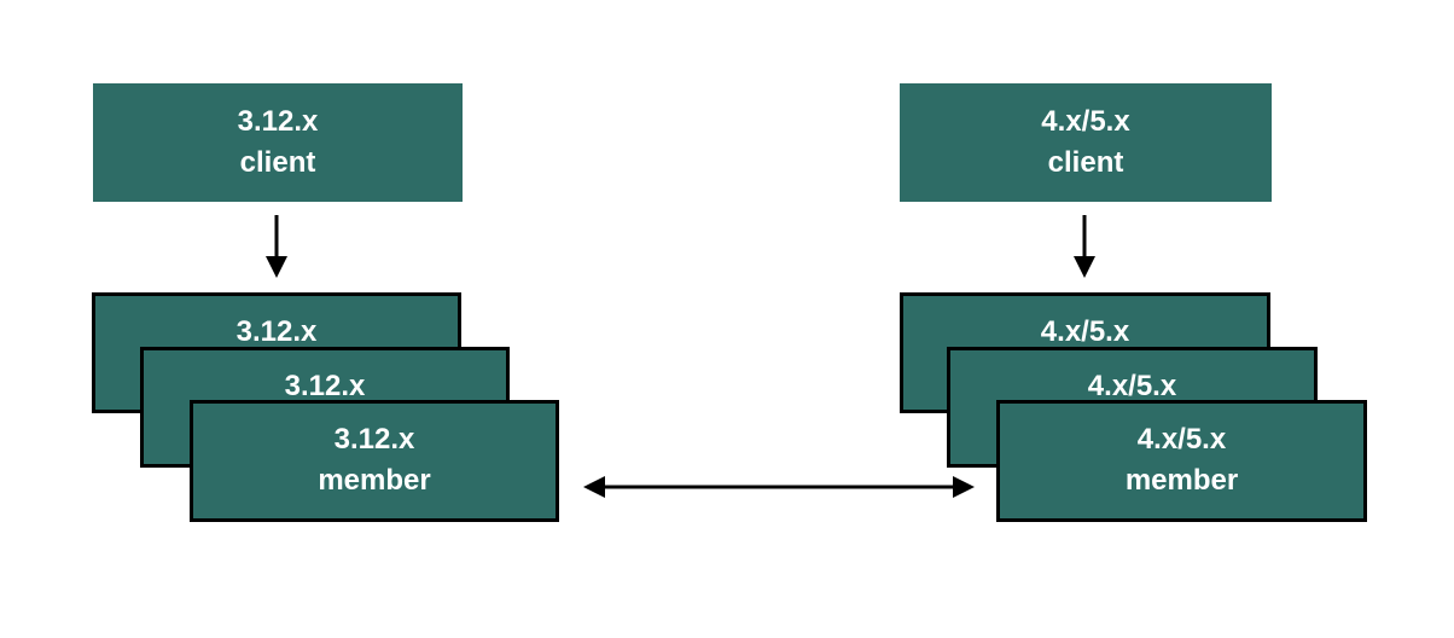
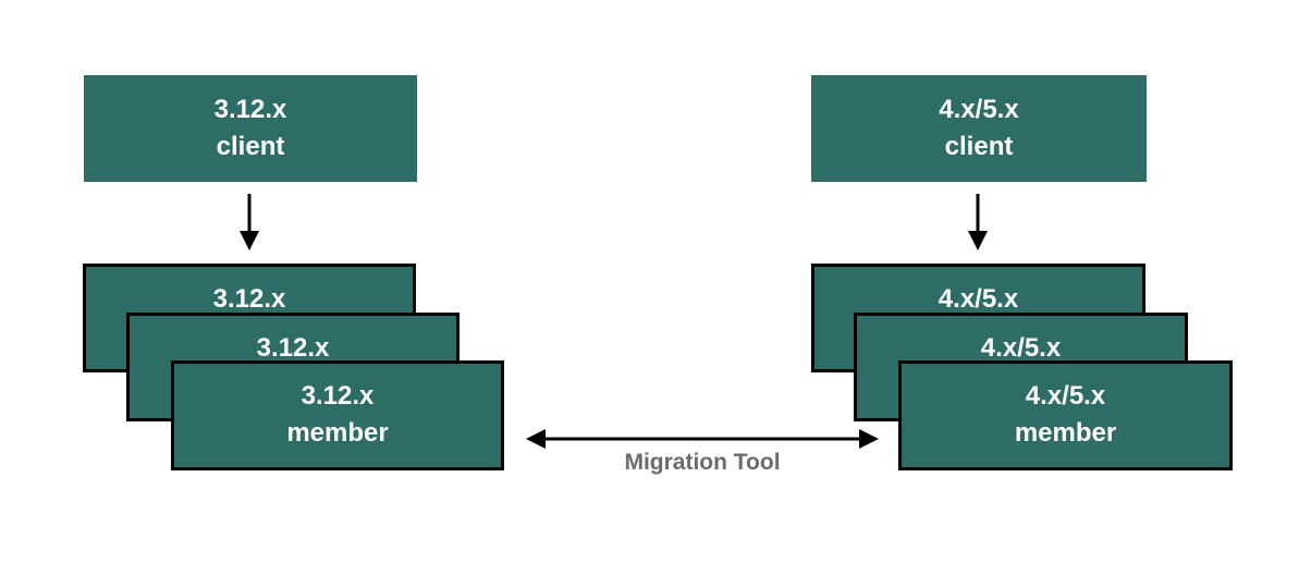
  3.12.x
  client
  3.12.x
  3.12.x
  3.12.x
  member
  4.x/5.x
  client
  4.x/5.x
  4.x/5.x
  4.x/5.x
  member
+ Migration Tool
